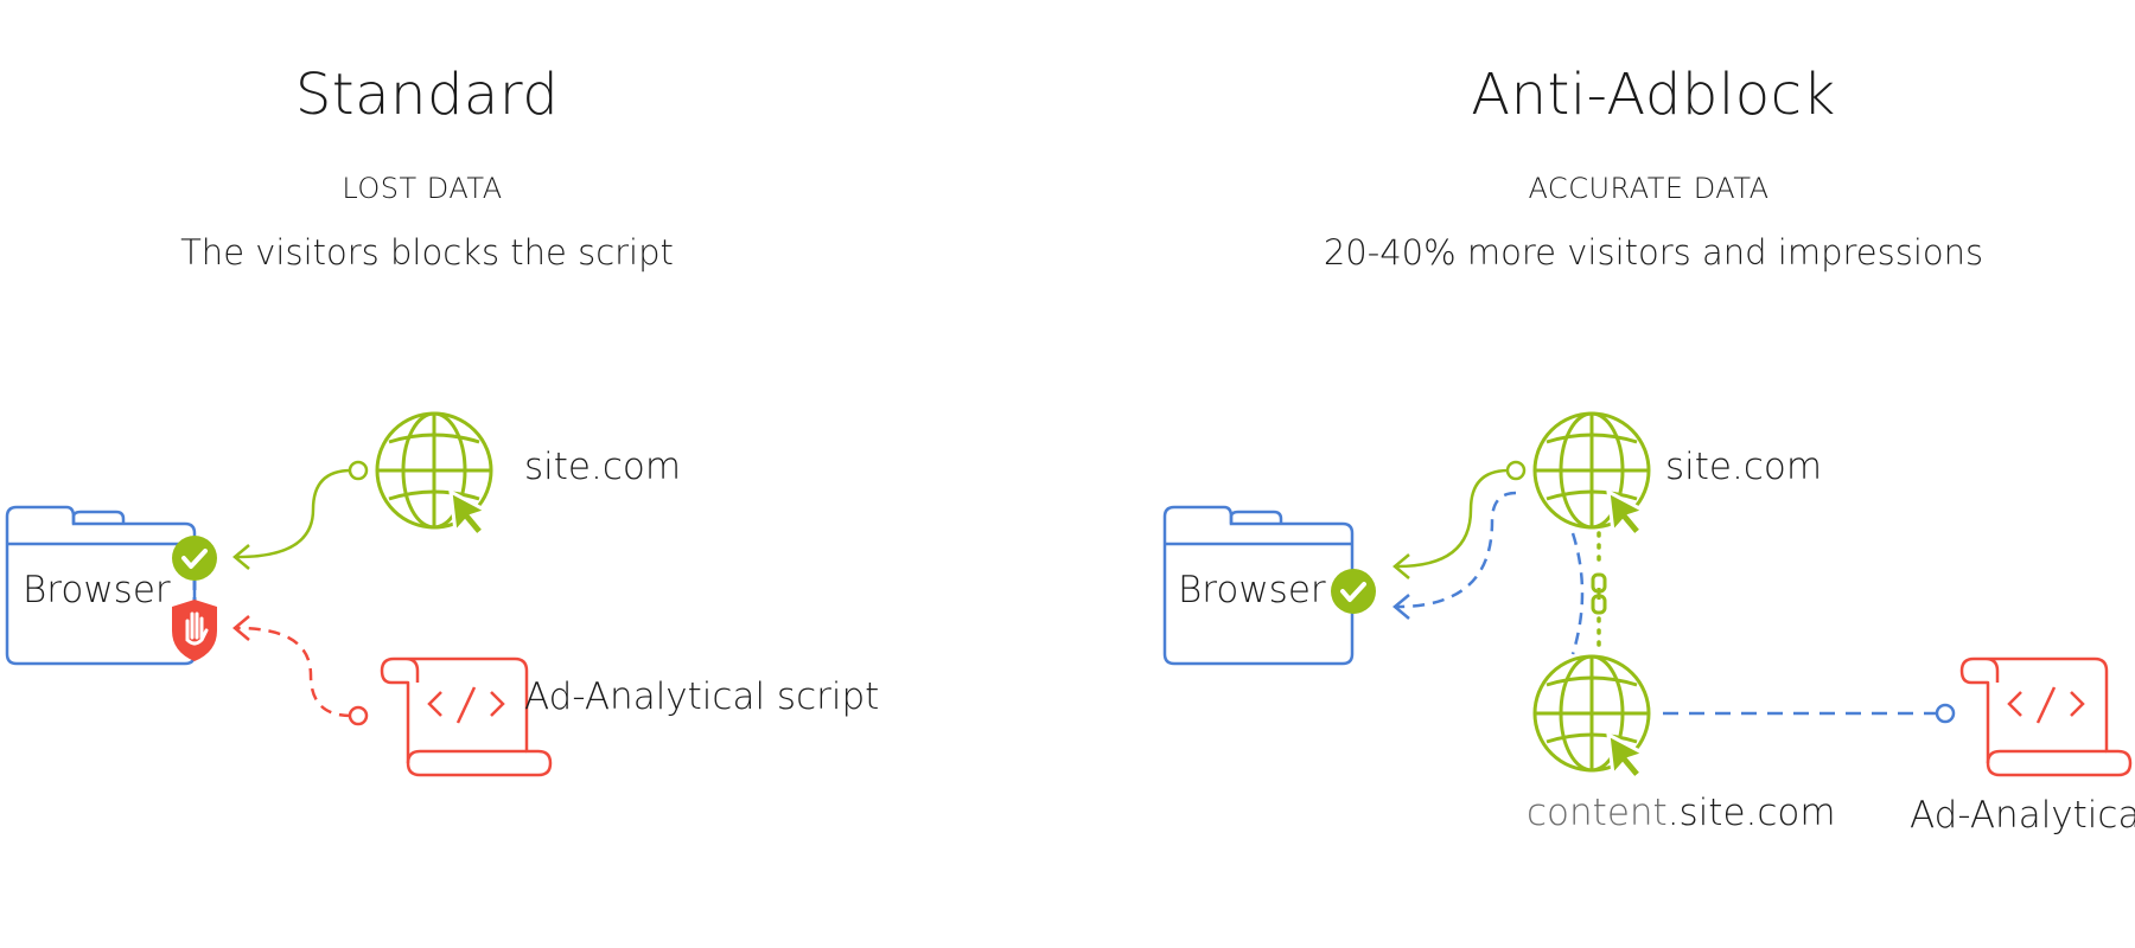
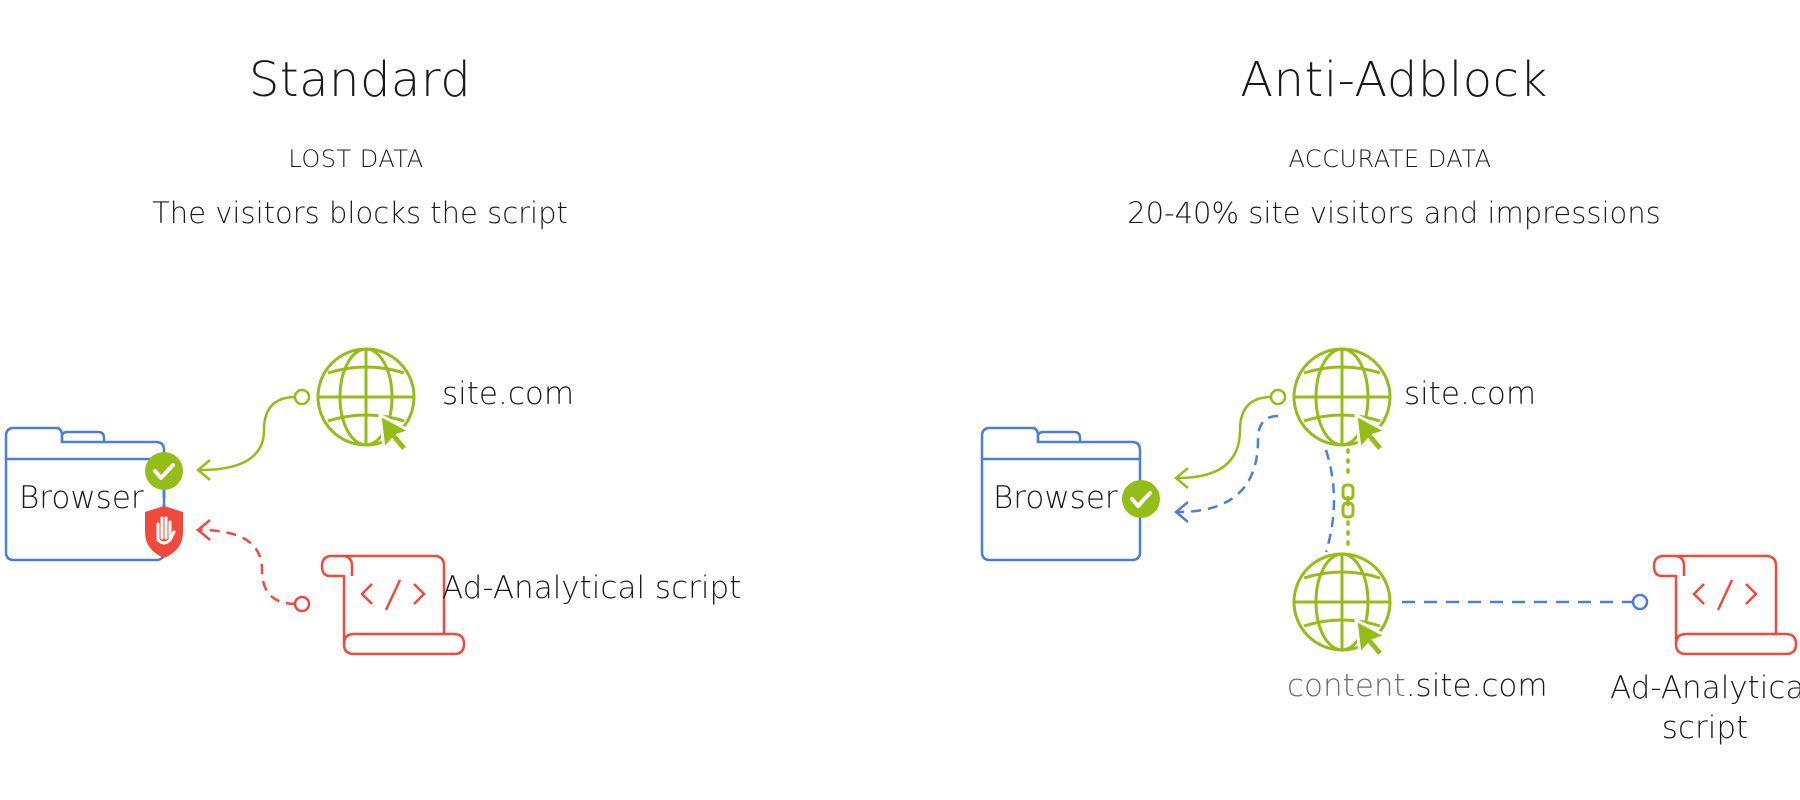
  Standard
  LOST DATA
  The visitors blocks the script
  Anti-Adblock
  ACCURATE DATA
- 20-40% more visitors and impressions
+ 20-40% site visitors and impressions
  Browser
  site.com
  Ad-Analytical script
  Browser
  site.com
  content.site.com
  Ad-Analytica
+ script
